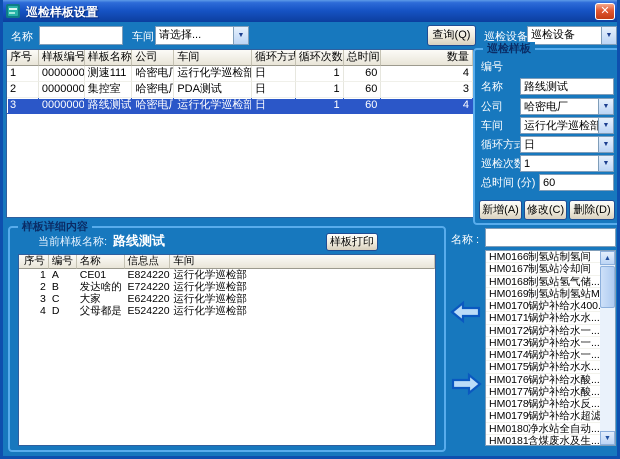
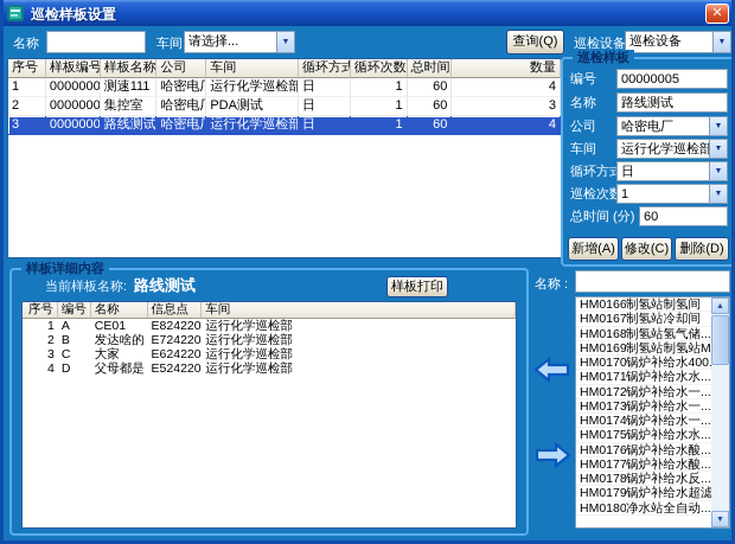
  巡检样板设置
  ✕
  名称
  车间
  请选择...
  查询(Q)
  巡检设备
  巡检设备
  序号
  样板编号
  样板名称
  公司
  车间
  循环方式
  循环次数
  总时间
  数量
  1
  0000000
  测速111
  哈密电厂
  运行化学巡检部
  日
  1
  60
  4
  2
  0000000
  集控室
  哈密电厂
  PDA测试
  日
  1
  60
  3
  3
  0000000
  路线测试
  哈密电厂
  运行化学巡检部
  日
  1
  60
  4
  巡检样板
  编号
+ 00000005
  名称
  路线测试
  公司
  哈密电厂
  车间
  运行化学巡检部
  循环方
  日
  巡检次
  1
  总时间 (分)
  60
  新增(A)
  修改(C)
  删除(D)
  样板详细内容
  当前样板名称:
  路线测试
  样板打印
  序号
  编号
  名称
  信息点
  车间
  1
  A
  CE01
  E824220
  运行化学巡检部
  2
  B
  发达啥的
  E724220
  运行化学巡检部
  3
  C
  大家
  E624220
  运行化学巡检部
  4
  D
  父母都是
  E524220
  运行化学巡检部
  名称 :
  HM0166
  制氢站制氢间
  HM0167
  制氢站冷却间
  HM0168
  制氢站氢气储...
  HM0169
  制氢站制氢站M
  HM0170
  锅炉补给水400
  HM0171
  锅炉补给水水...
  HM0172
  锅炉补给水一...
  HM0173
  锅炉补给水一...
  HM0174
  锅炉补给水一...
  HM0175
  锅炉补给水水...
  HM0176
  锅炉补给水酸...
  HM0177
  锅炉补给水酸...
  HM0178
  锅炉补给水反...
  HM0179
  锅炉补给水超滤
  HM0180
  净水站全自动...
- HM0181
- 含煤废水及生...
